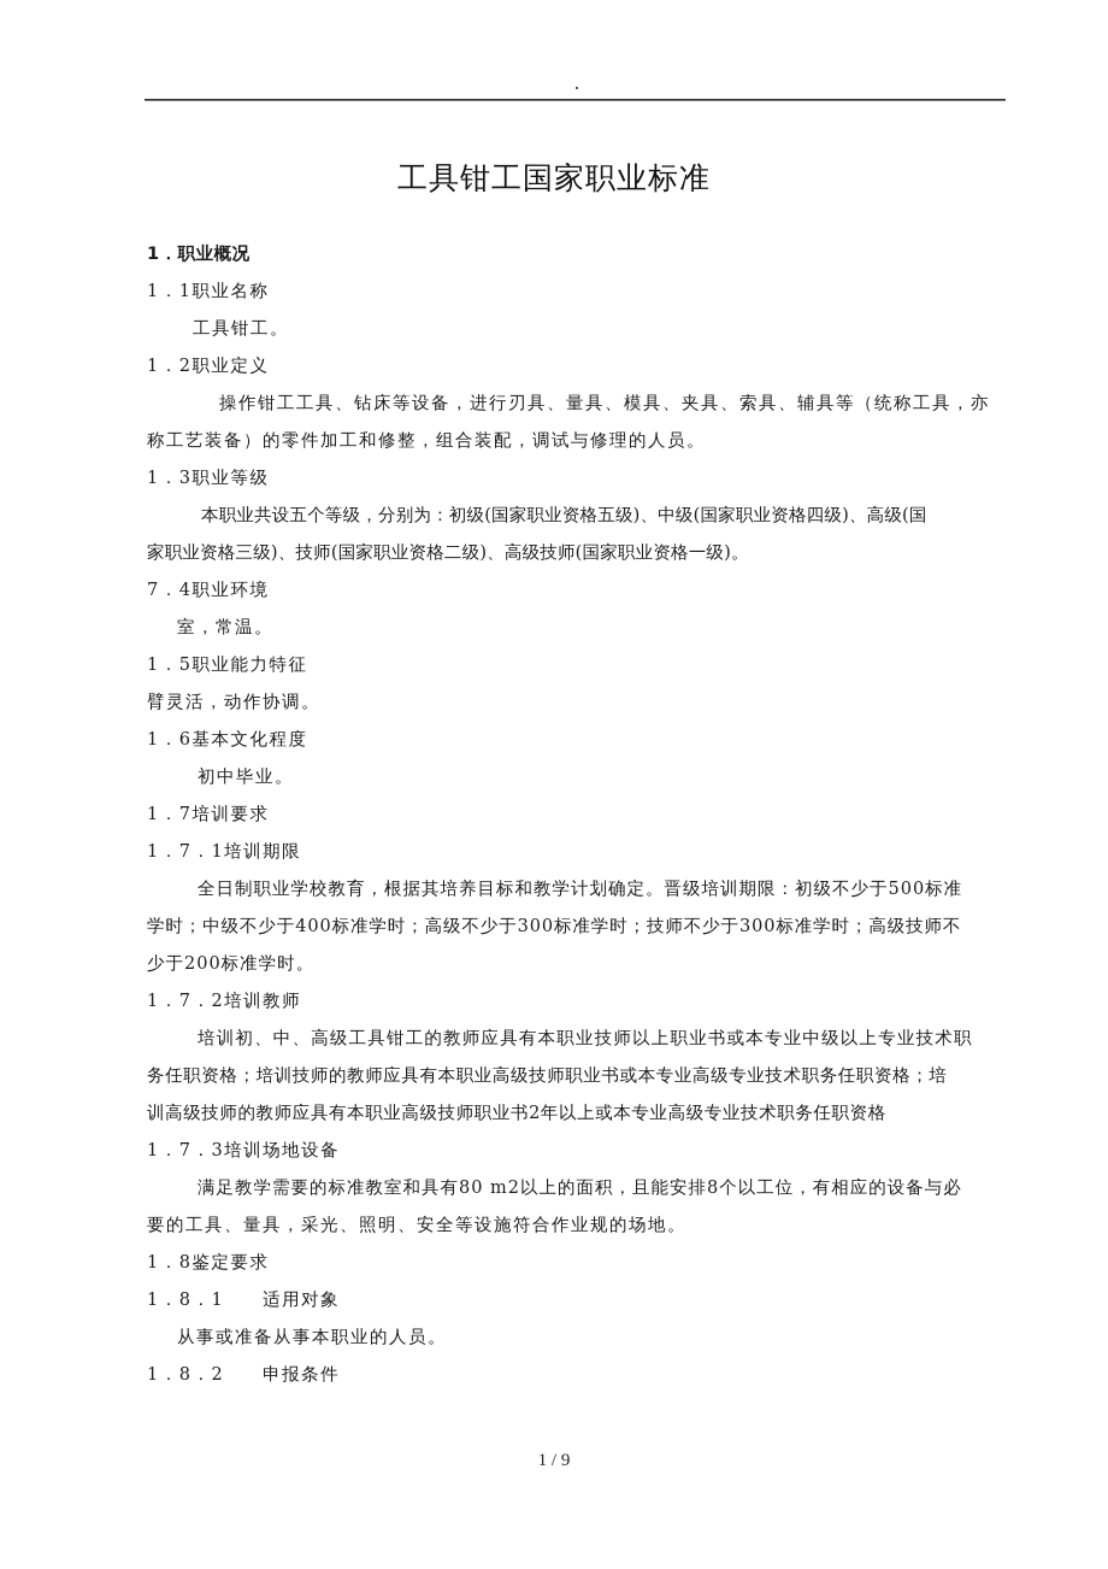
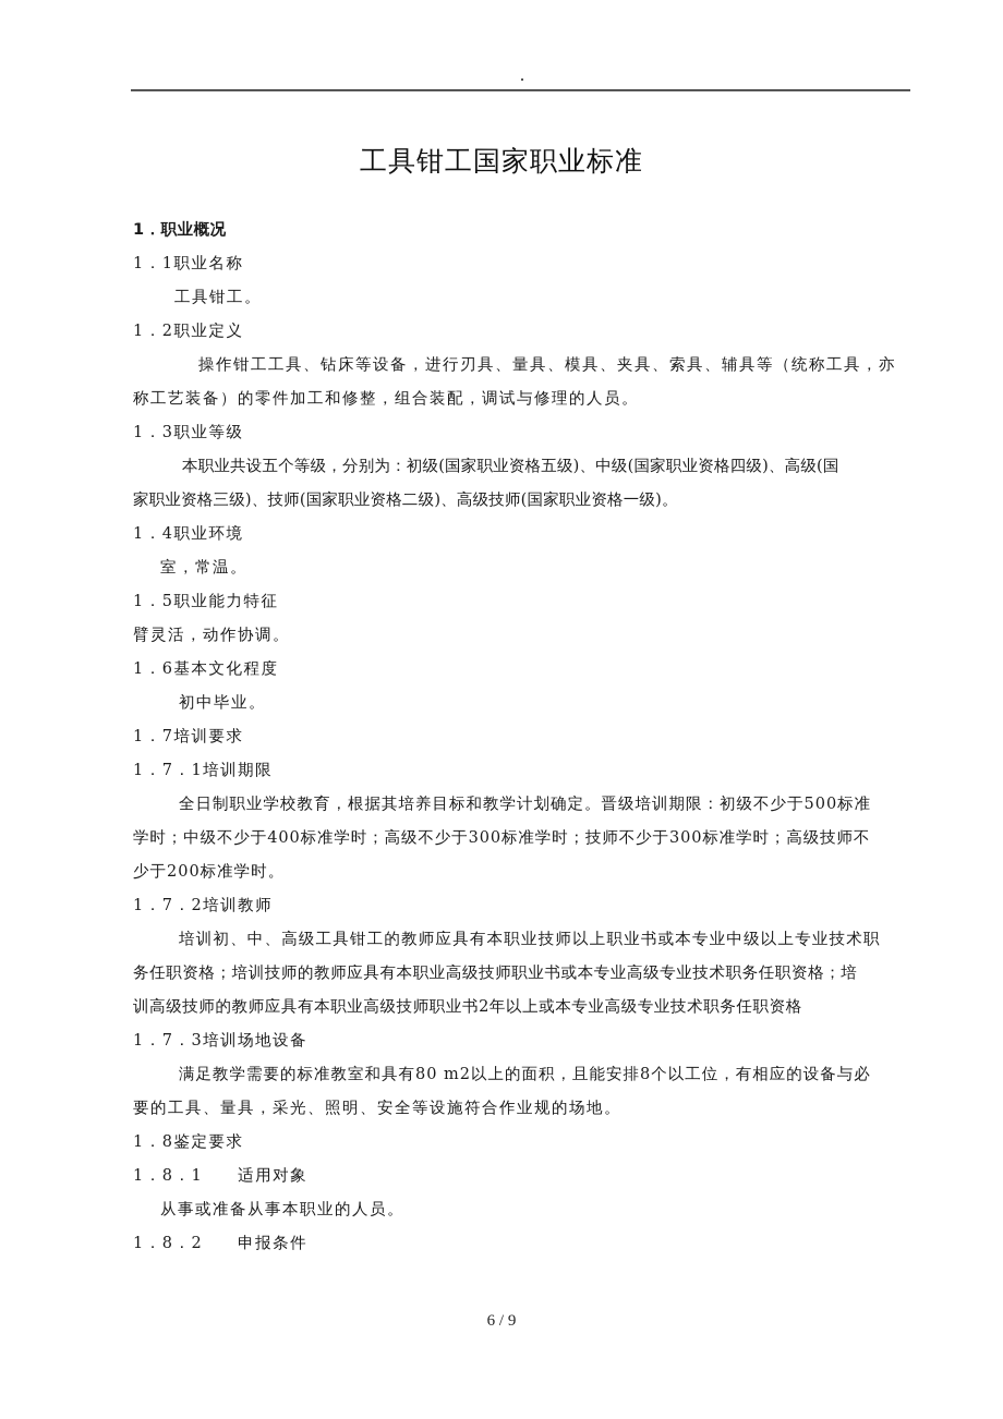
  工具钳工国家职业标准
  1．职业概况
  1．1职业名称
  工具钳工。
  1．2职业定义
  操作钳工工具、钻床等设备，进行刃具、量具、模具、夹具、索具、辅具等（统称工具，亦
  称工艺装备）的零件加工和修整，组合装配，调试与修理的人员。
  1．3职业等级
  本职业共设五个等级，分别为：初级(国家职业资格五级)、中级(国家职业资格四级)、高级(国
  家职业资格三级)、技师(国家职业资格二级)、高级技师(国家职业资格一级)。
- 7．4职业环境
+ 1．4职业环境
  室，常温。
  1．5职业能力特征
  臂灵活，动作协调。
  1．6基本文化程度
  初中毕业。
  1．7培训要求
  1．7．1培训期限
  全日制职业学校教育，根据其培养目标和教学计划确定。晋级培训期限：初级不少于500标准
  学时；中级不少于400标准学时；高级不少于300标准学时；技师不少于300标准学时；高级技师不
  少于200标准学时。
  1．7．2培训教师
  培训初、中、高级工具钳工的教师应具有本职业技师以上职业书或本专业中级以上专业技术职
  务任职资格；培训技师的教师应具有本职业高级技师职业书或本专业高级专业技术职务任职资格；培
  训高级技师的教师应具有本职业高级技师职业书2年以上或本专业高级专业技术职务任职资格
  1．7．3培训场地设备
  满足教学需要的标准教室和具有80 m2以上的面积，且能安排8个以工位，有相应的设备与必
  要的工具、量具，采光、照明、安全等设施符合作业规的场地。
  1．8鉴定要求
  1．8．1 适用对象
  从事或准备从事本职业的人员。
  1．8．2 申报条件
- 1 / 9
+ 6 / 9
